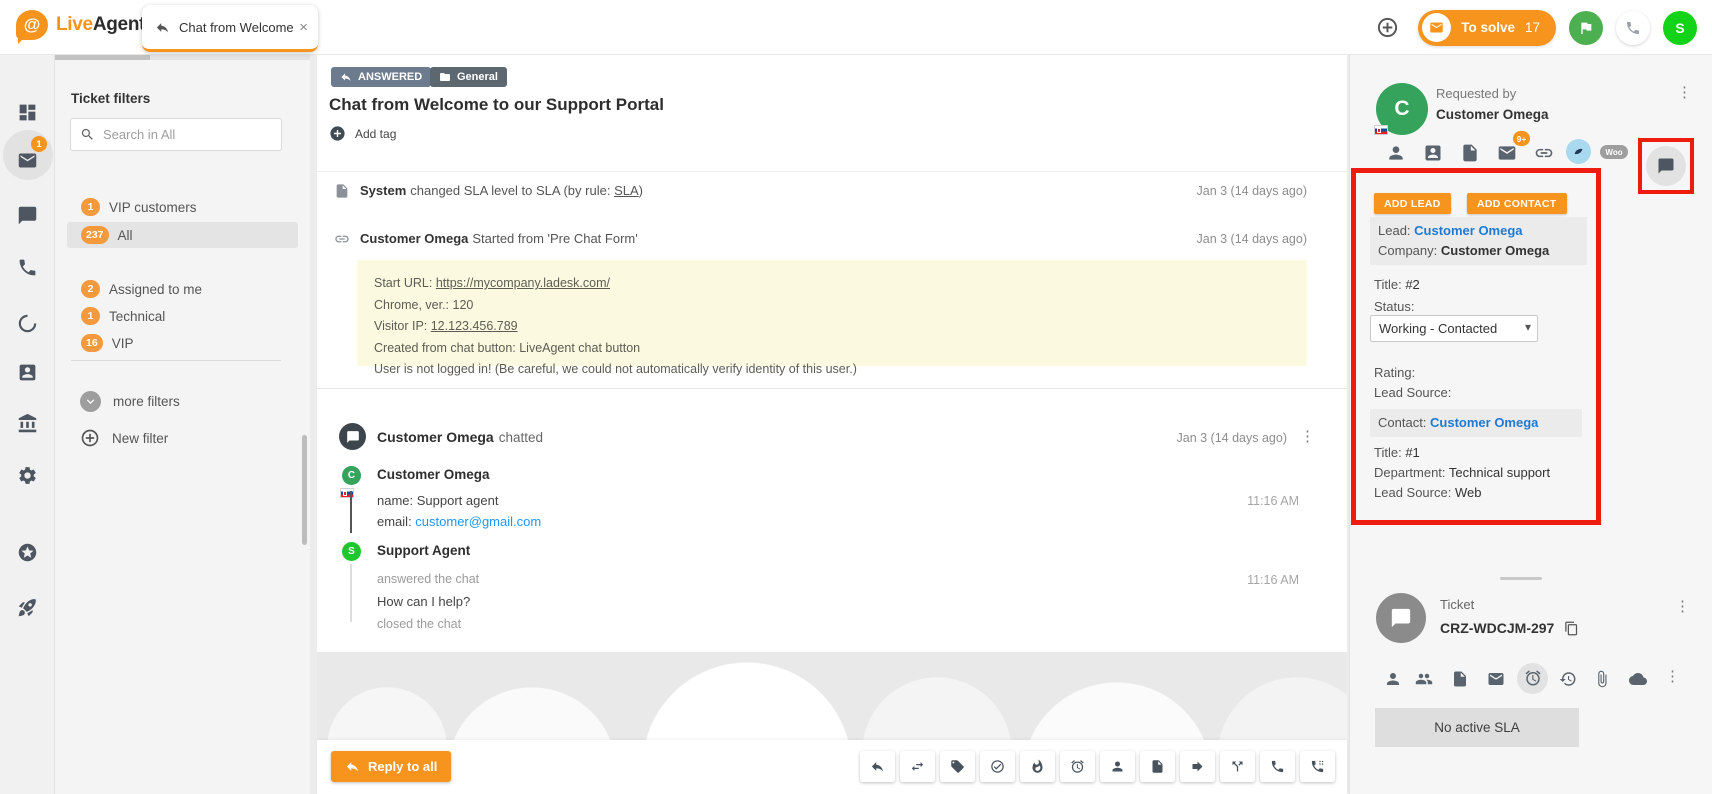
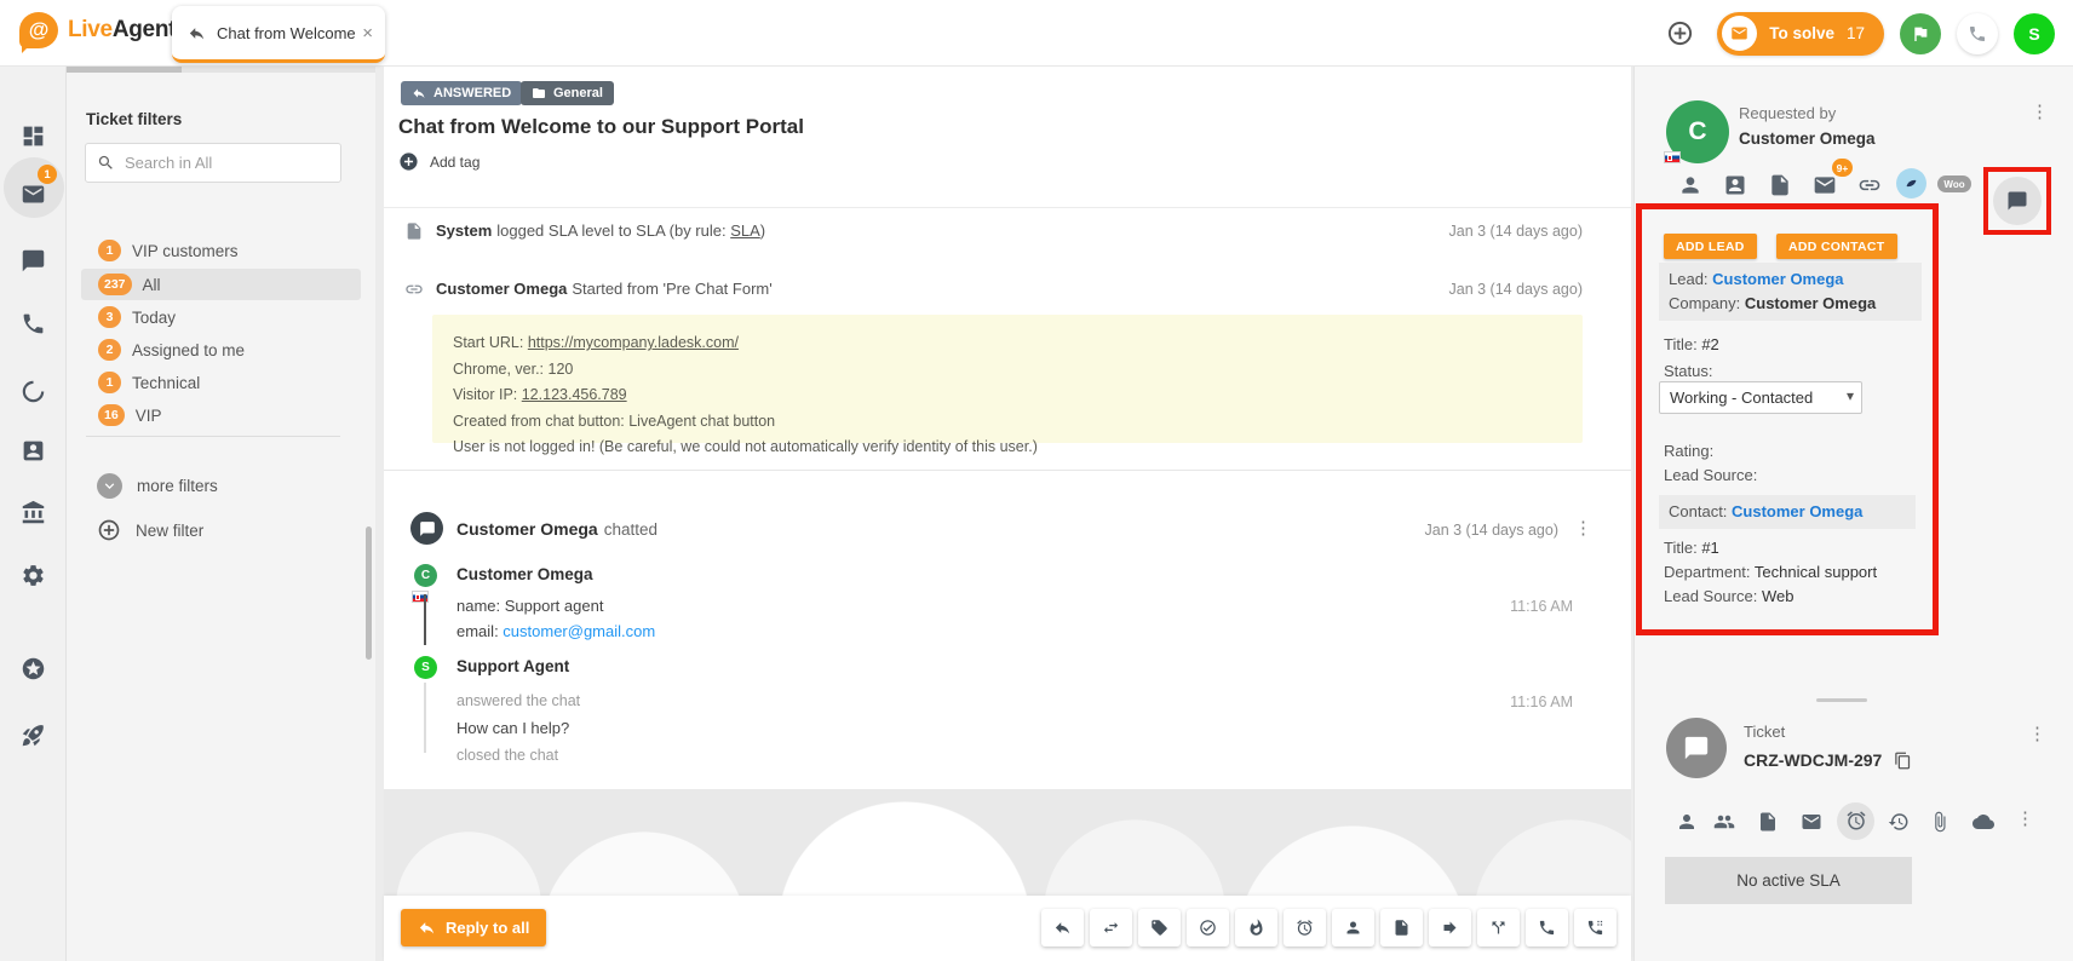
  @
  LiveAgen
  Chat from Welcome
  ×
  To solve
  17
  S
  1
  Ticket filters
  Search in All
  1
  VIP customers
  237
  All
+ 3
+ Today
  2
  Assigned to me
  1
  Technical
  16
  VIP
  more filters
  New filter
  ANSWERED
  General
  Chat from Welcome to our Support Portal
  Add tag
- System changed SLA level to SLA (by rule: SLA)
+ System logged SLA level to SLA (by rule: SLA)
  Jan 3 (14 days ago)
  Customer Omega Started from 'Pre Chat Form'
  Jan 3 (14 days ago)
  Start URL: https://mycompany.ladesk.com/
  Chrome, ver.: 120
  Visitor IP: 12.123.456.789
  Created from chat button: LiveAgent chat button
  User is not logged in! (Be careful, we could not automatically verify identity of this user.)
  Customer Omega chatted
  Jan 3 (14 days ago)
  ⋮
  C
  Customer Omega
  name: Support agent
  email: customer@gmail.com
  11:16 AM
  S
  Support Agent
  answered the chat
  How can I help?
  closed the chat
  11:16 AM
  Reply to all
  C
  Requested by
  Customer Omega
  ⋮
  9+
  Woo
  ADD LEAD
  ADD CONTACT
  Lead: Customer Omega
  Company: Customer Omega
  Title: #2
  Status:
  Working - Contacted
  Rating:
  Lead Source:
  Contact: Customer Omega
  Title: #1
  Department: Technical support
  Lead Source: Web
  Ticket
  CRZ-WDCJM-297
  ⋮
  ⋮
  No active SLA
